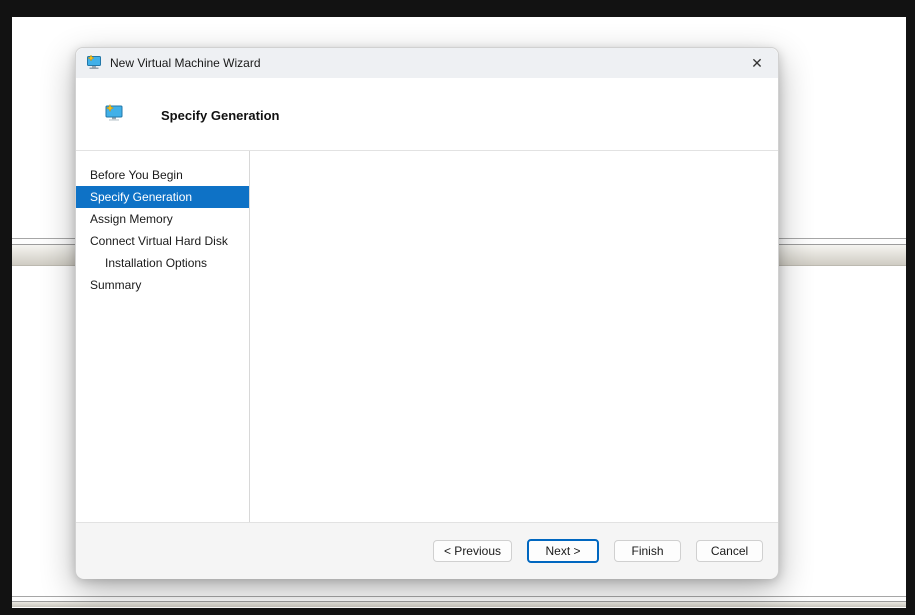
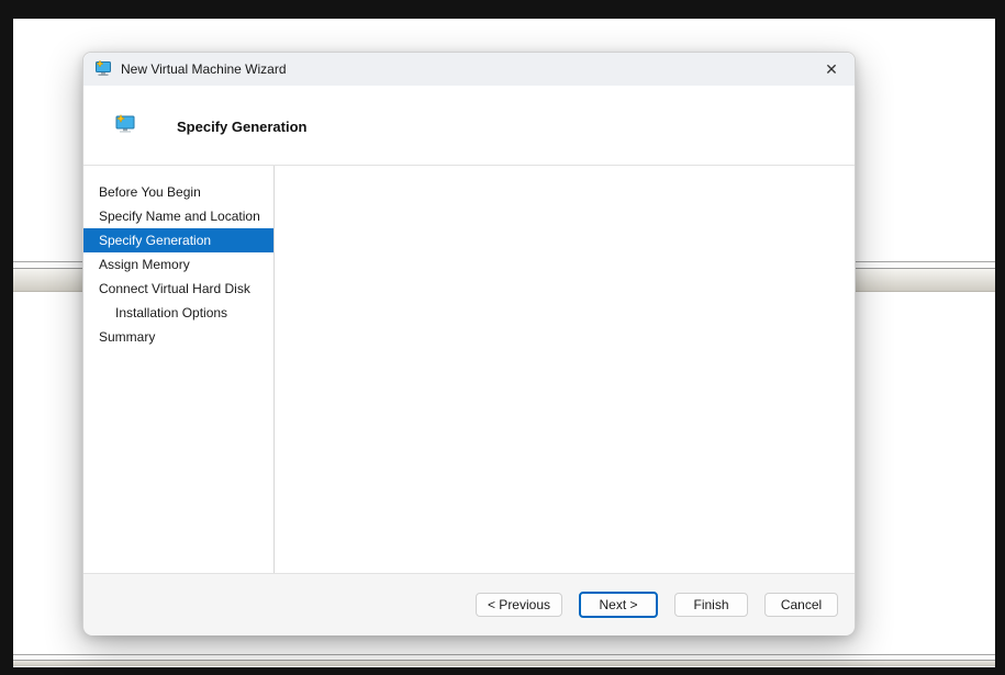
  New Virtual Machine Wizard
  ✕
  Specify Generation
  Before You Begin
+ Specify Name and Location
  Specify Generation
  Assign Memory
  Connect Virtual Hard Disk
  Installation Options
  Summary
  < Previous
  Next >
  Finish
  Cancel
